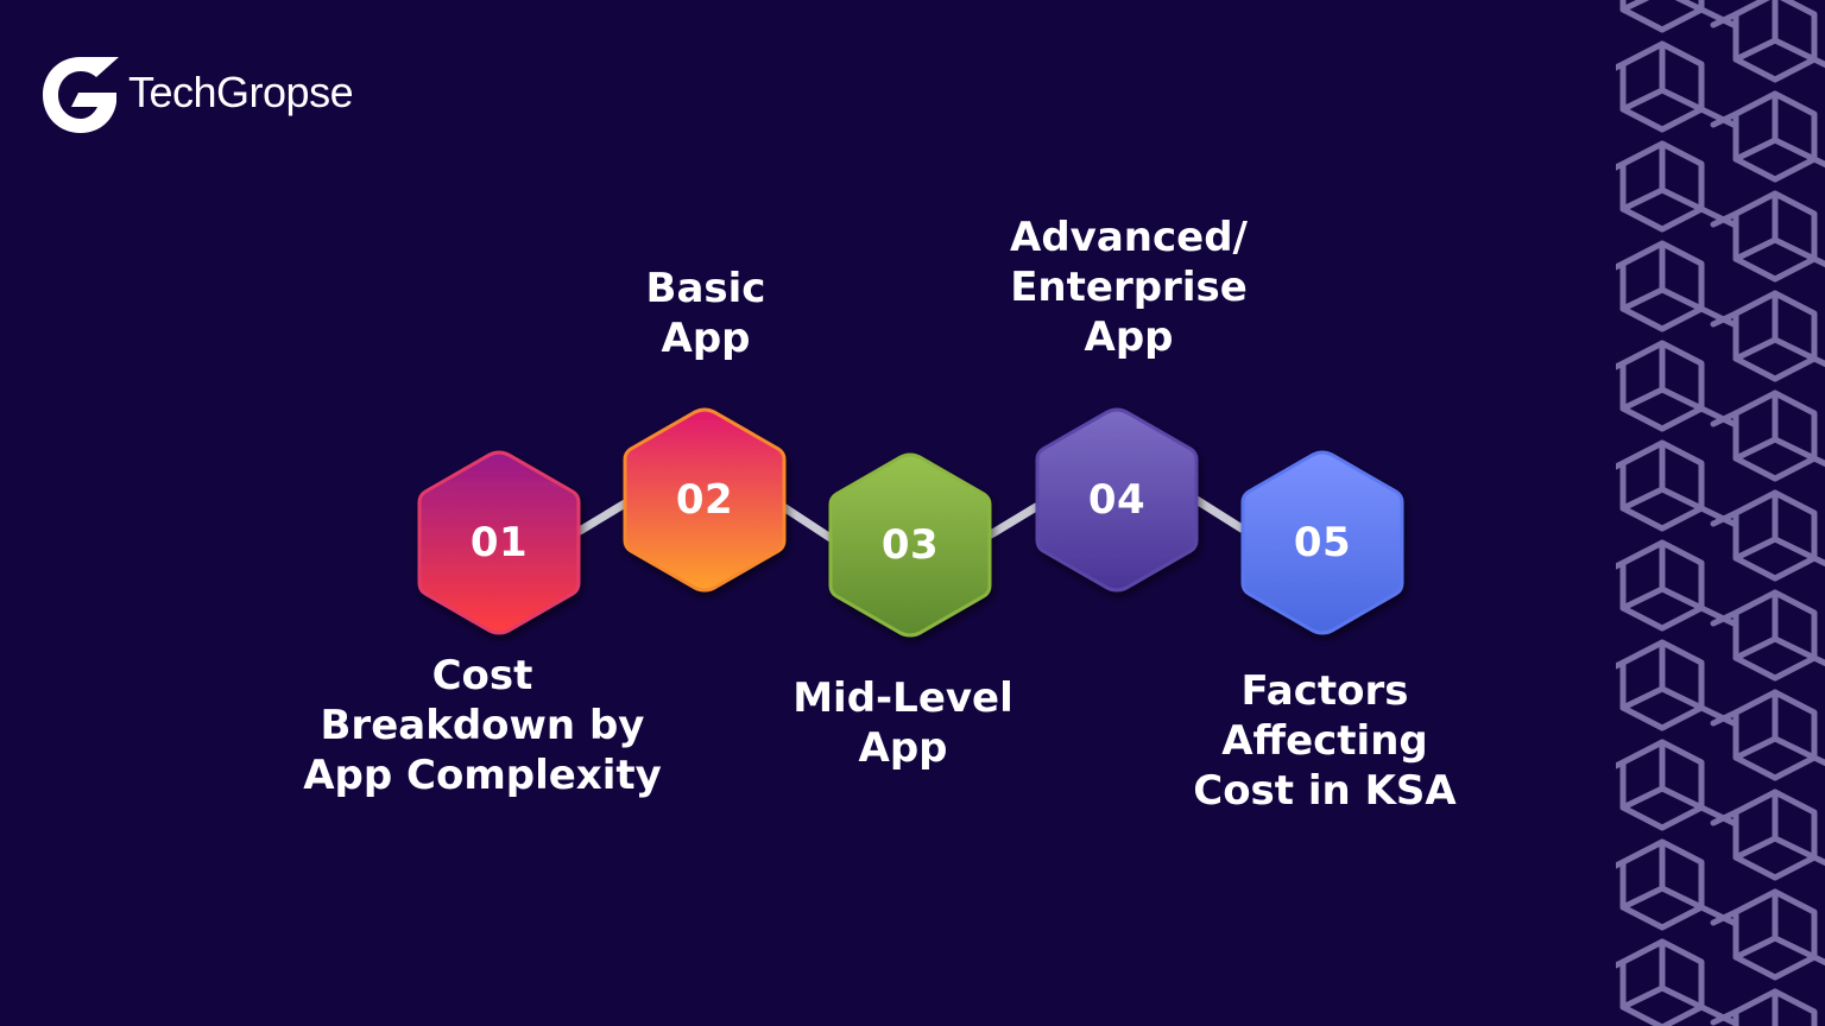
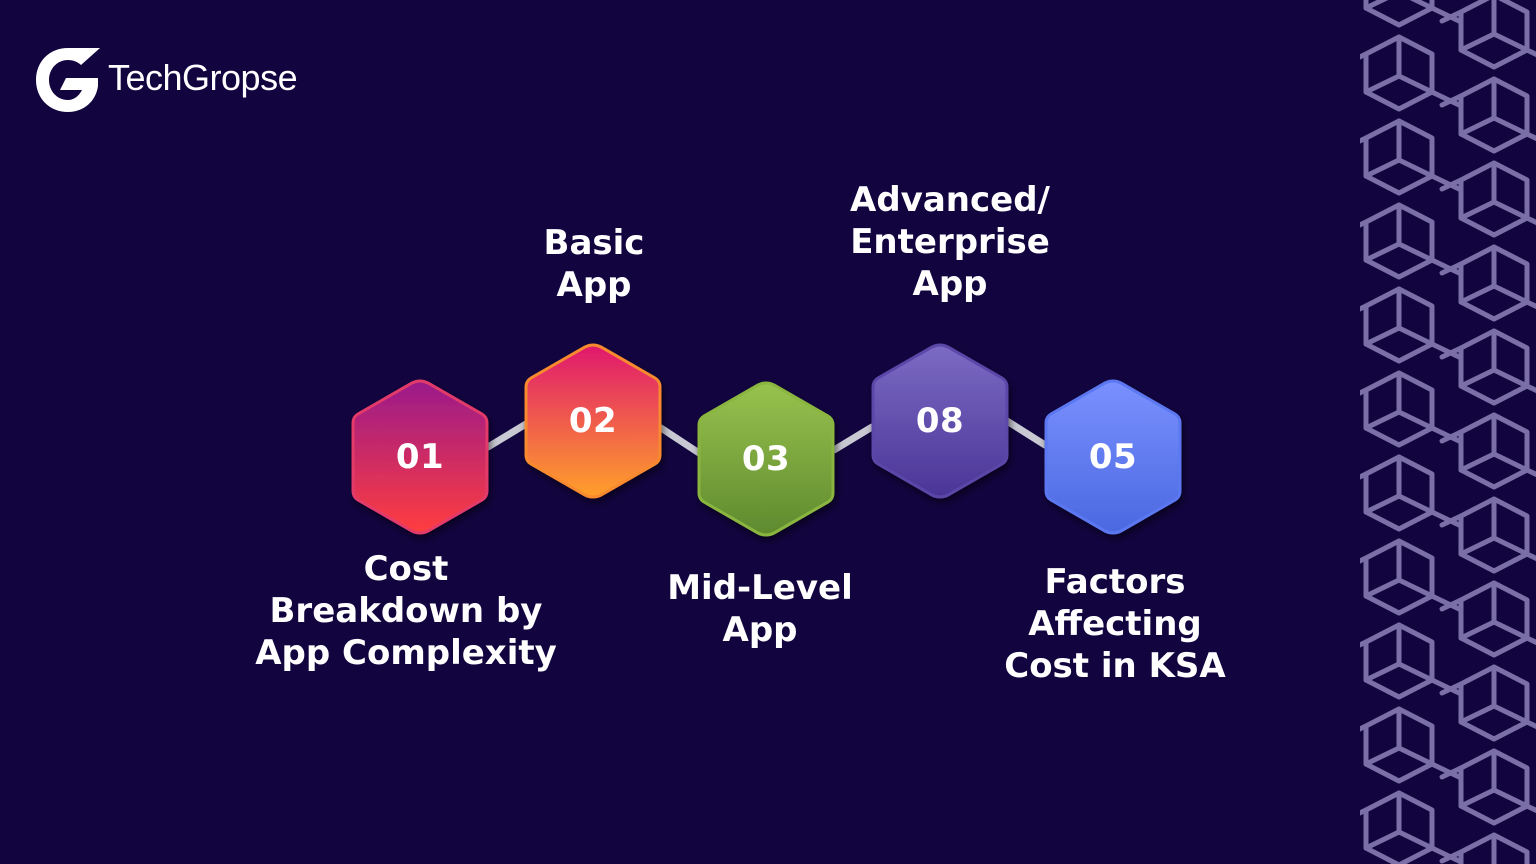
  TechGropse
  01
  02
  03
- 04
+ 08
  05
  Cost
  Breakdown by
  App Complexity
  Basic
  App
  Mid-Level
  App
  Advanced/
  Enterprise
  App
  Factors
  Affecting
  Cost in KSA
